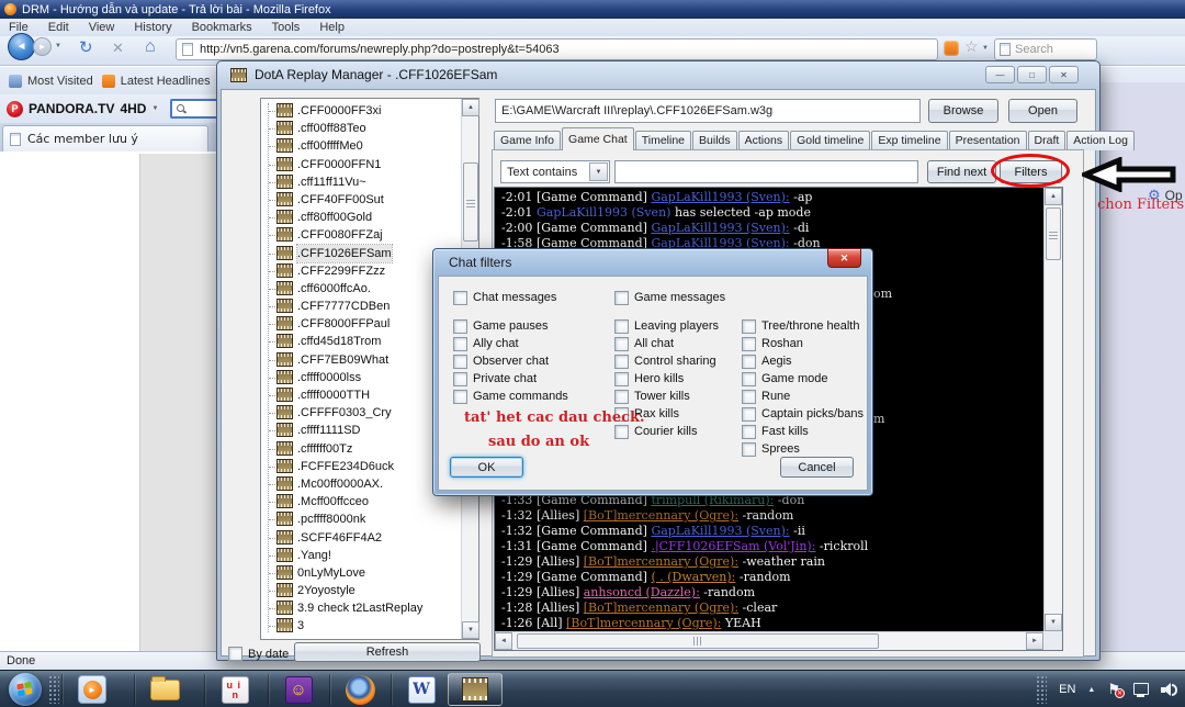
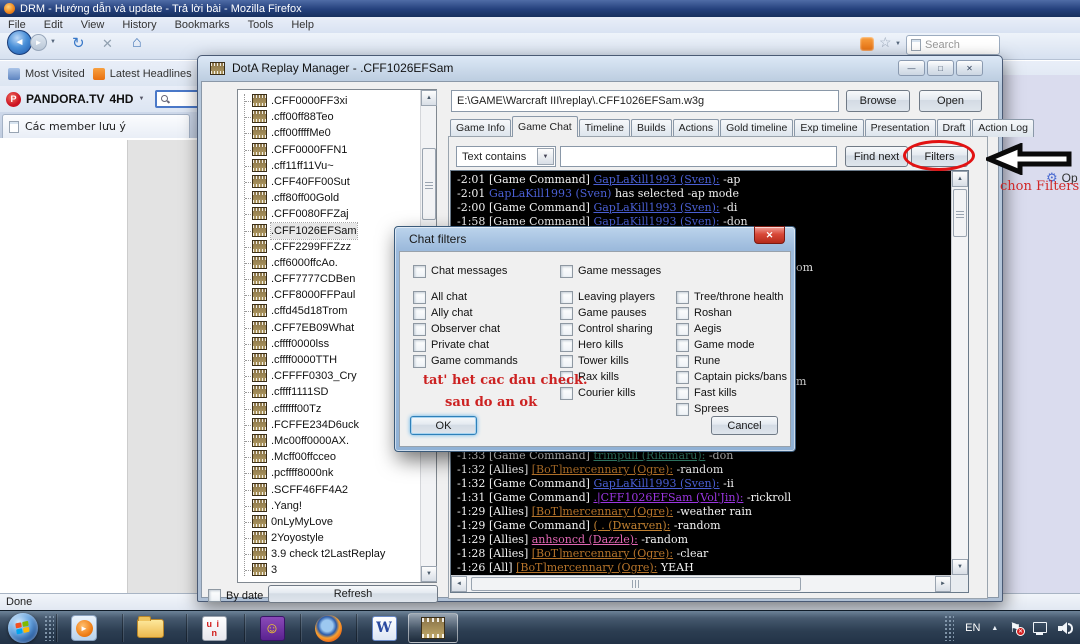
  DRM - Hướng dẫn và update - Trả lời bài - Mozilla Firefox
  File
  Edit
  View
  History
  Bookmarks
  Tools
  Help
- http://vn5.garena.com/forums/newreply.php?do=postreply&t=54063
  Search
  Most Visited
  Latest Headlines
  P
  PANDORA.TV
  4HD
  Các member lưu ý
  Op
  Done
  DotA Replay Manager - .CFF1026EFSam
  .CFF0000FF3xi
  .cff00ff88Teo
  .cff00ffffMe0
  .CFF0000FFN1
  .cff11ff11Vu~
  .CFF40FF00Sut
  .cff80ff00Gold
  .CFF0080FFZaj
  .CFF1026EFSam
  .CFF2299FFZzz
  .cff6000ffcAo.
  .CFF7777CDBen
  .CFF8000FFPaul
  .cffd45d18Trom
  .CFF7EB09What
  .cffff0000lss
  .cffff0000TTH
  .CFFFF0303_Cry
  .cffff1111SD
  .cffffff00Tz
  .FCFFE234D6uck
  .Mc00ff0000AX.
  .Mcff00ffcceo
  .pcffff8000nk
  .SCFF46FF4A2
  .Yang!
  0nLyMyLove
  2Yoyostyle
  3.9 check t2LastReplay
  3
  By date
  Refresh
  E:\GAME\Warcraft III\replay\.CFF1026EFSam.w3g
  Browse
  Open
  Game Info
  Game Chat
  Timeline
  Builds
  Actions
  Gold timeline
  Exp timeline
  Presentation
  Draft
  Action Log
  Text contains
  Find next
  Filters
  -2:01 [Game Command] GapLaKill1993 (Sven): -ap
  -2:01 GapLaKill1993 (Sven) has selected -ap mode
  -2:00 [Game Command] GapLaKill1993 (Sven): -di
  -1:58 [Game Command] GapLaKill1993 (Sven): -don
  -1:33 [Game Command] trimpull (Rikimaru): -don
  -1:32 [Allies] [BoT]mercennary (Ogre): -random
  -1:32 [Game Command] GapLaKill1993 (Sven): -ii
  -1:31 [Game Command] .|CFF1026EFSam (Vol'Jin): -rickroll
  -1:29 [Allies] [BoT]mercennary (Ogre): -weather rain
  -1:29 [Game Command] ( . (Dwarven): -random
  -1:29 [Allies] anhsoncd (Dazzle): -random
  -1:28 [Allies] [BoT]mercennary (Ogre): -clear
  -1:26 [All] [BoT]mercennary (Ogre): YEAH
  om
  m
  Chat filters
  Chat messages
- Game pauses
+ All chat
  Ally chat
  Observer chat
  Private chat
  Game commands
  Game messages
  Leaving players
- All chat
+ Game pauses
  Control sharing
  Hero kills
  Tower kills
  Rax kills
  Courier kills
  Tree/throne health
  Roshan
  Aegis
  Game mode
  Rune
  Captain picks/bans
  Fast kills
  Sprees
  tat' het cac dau check.
  sau do an ok
  OK
  Cancel
  chon Filters
  u
  i
  n
  W
  EN
